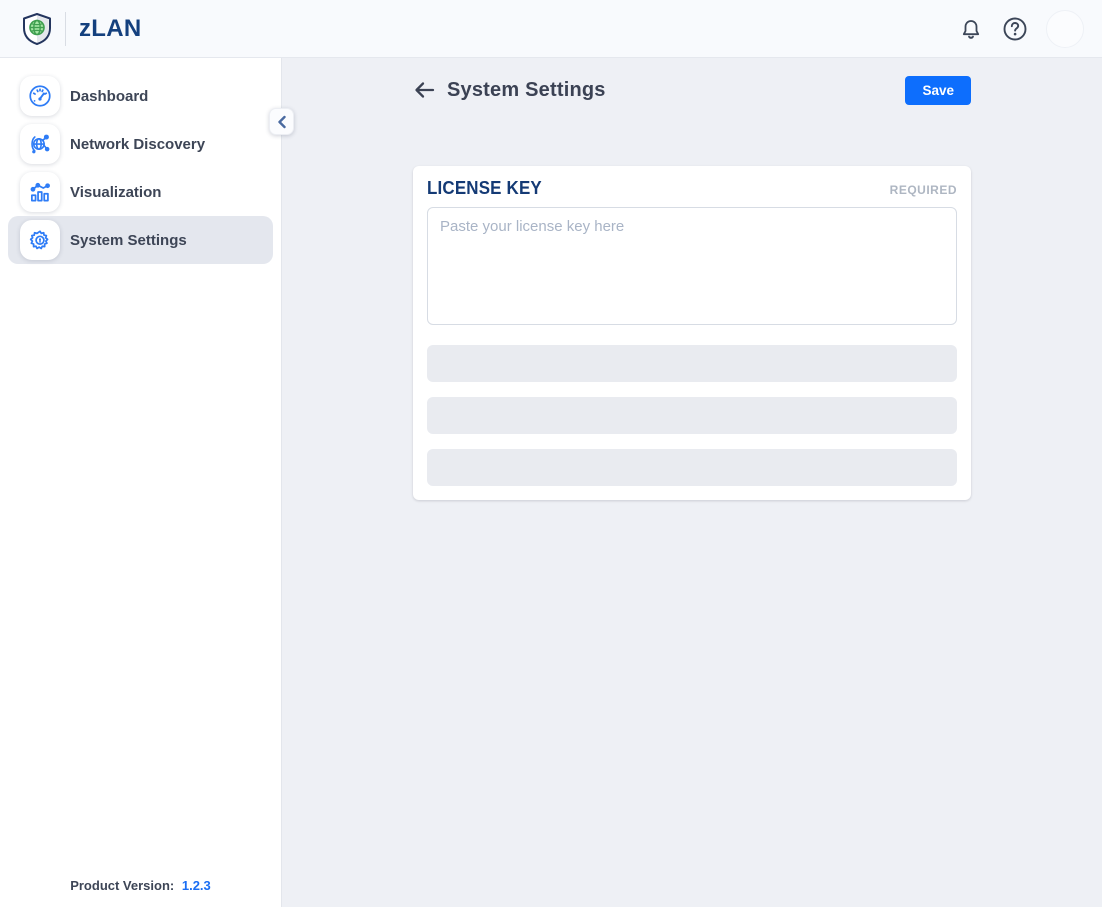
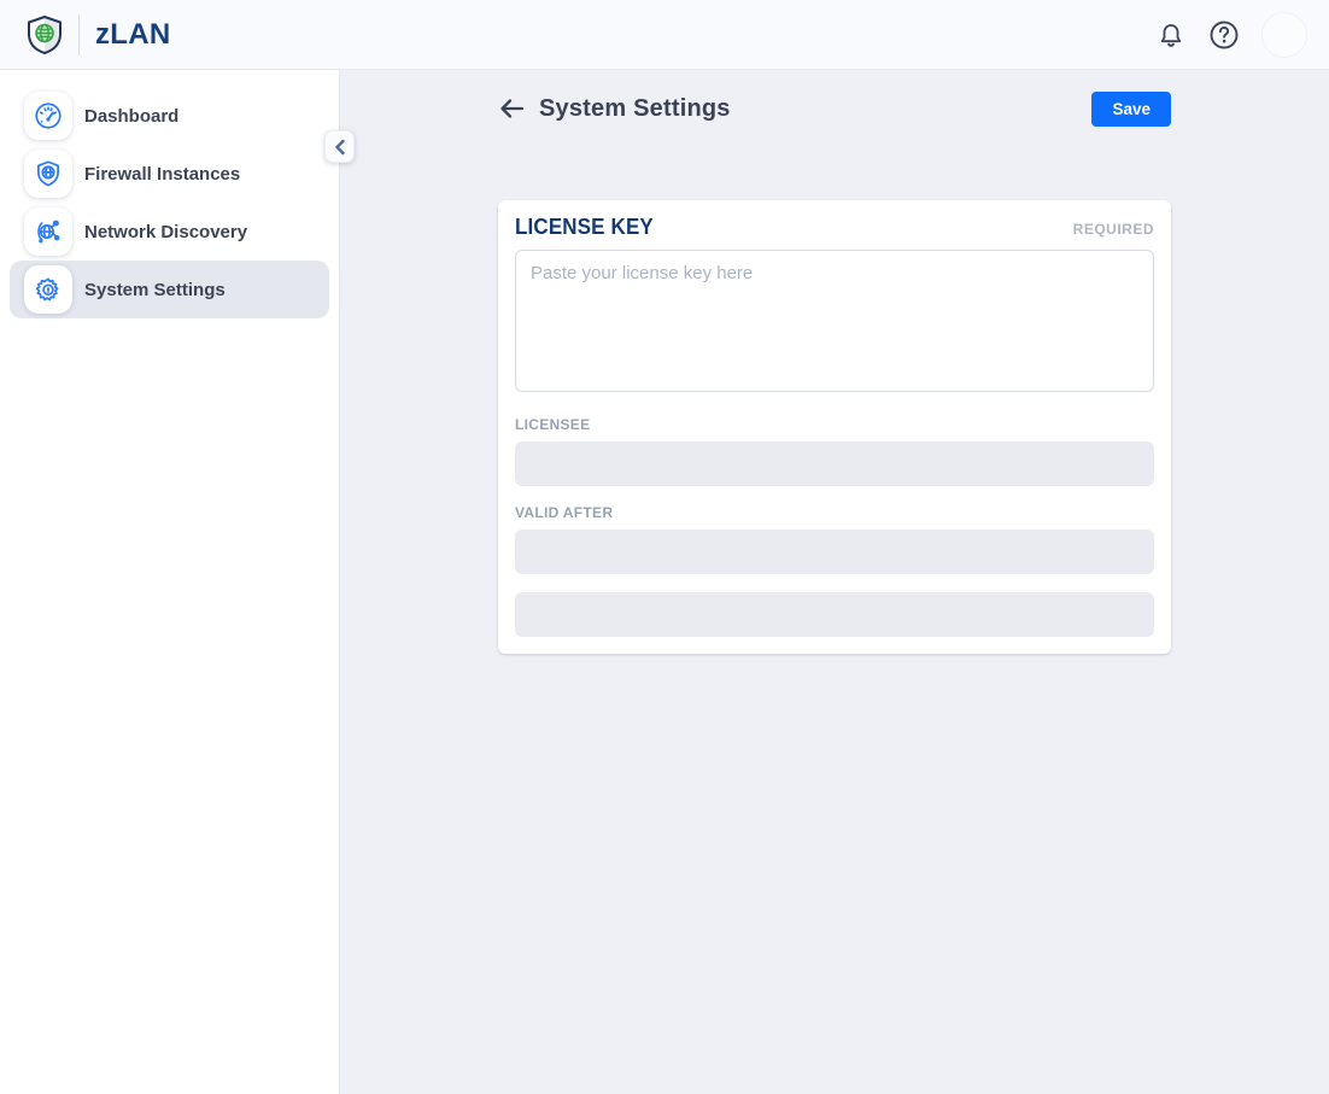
  zLAN
  Dashboard
+ Firewall Instances
  Network Discovery
- Visualization
  System Settings
- Product Version: 1.2.3
  System Settings
  Save
  LICENSE KEY
  REQUIRED
  Paste your license key here
+ LICENSEE
+ VALID AFTER
